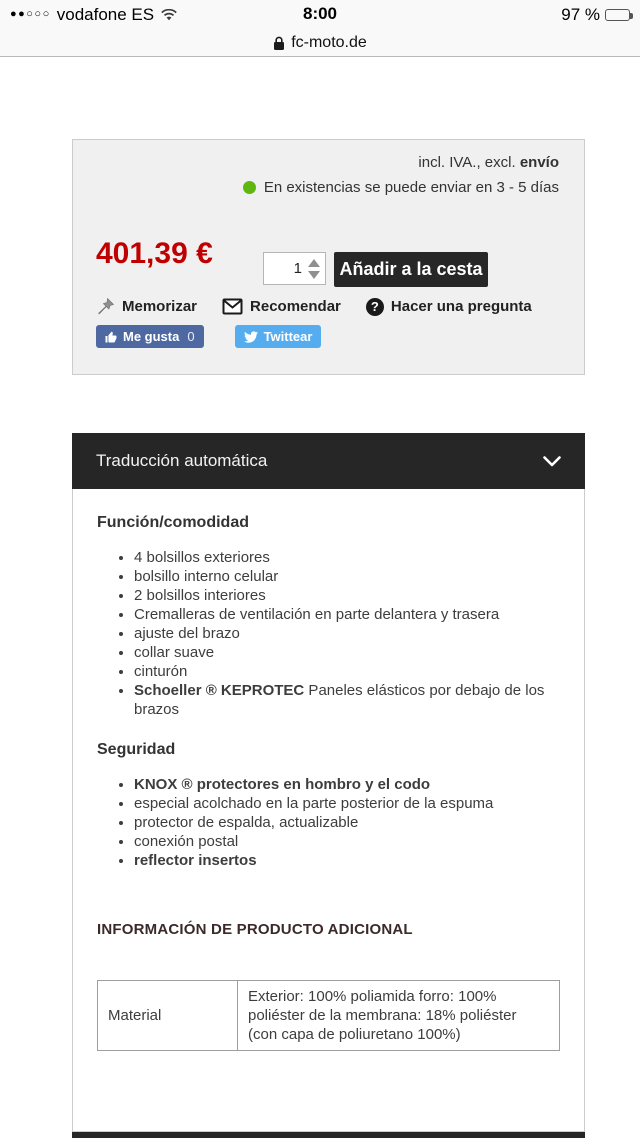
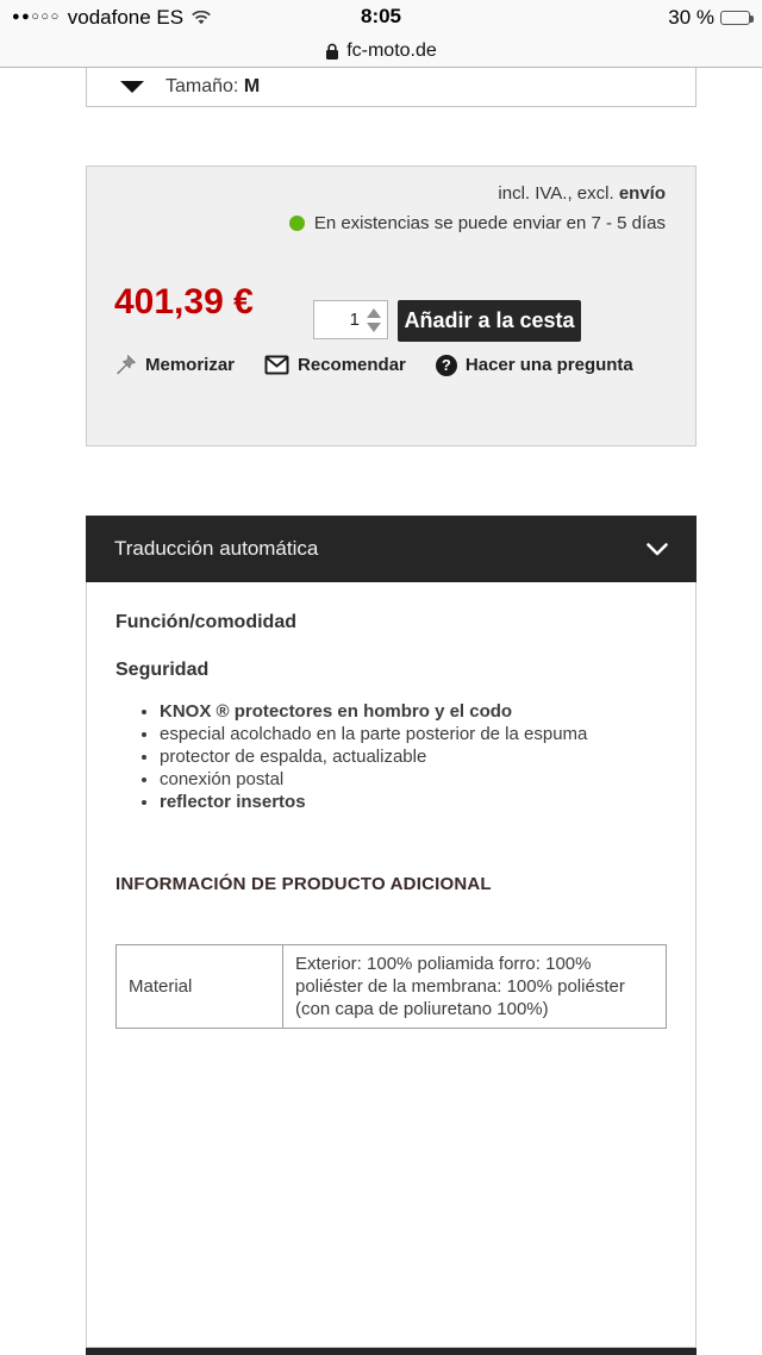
  ●●○○○
  vodafone ES
- 8:00
+ 8:05
- 97 %
+ 30 %
  fc-moto.de
+ Tamaño: M
  incl. IVA., excl. envío
- En existencias se puede enviar en 3 - 5 días
+ En existencias se puede enviar en 7 - 5 días
  401,39 €
  1
  Añadir a la cesta
  Memorizar
  Recomendar
  ?
  Hacer una pregunta
- Me gusta
- 0
- Twittear
  Traducción automática
  Función/comodidad
- 4 bolsillos exteriores
- bolsillo interno celular
- 2 bolsillos interiores
- Cremalleras de ventilación en parte delantera y trasera
- ajuste del brazo
- collar suave
- cinturón
- Schoeller ® KEPROTEC Paneles elásticos por debajo de los brazos
  Seguridad
  KNOX ® protectores en hombro y el codo
  especial acolchado en la parte posterior de la espuma
  protector de espalda, actualizable
  conexión postal
  reflector insertos
  INFORMACIÓN DE PRODUCTO ADICIONAL
- Material	Exterior: 100% poliamida forro: 100% poliéster de la membrana: 18% poliéster (con capa de poliuretano 100%)
+ Material	Exterior: 100% poliamida forro: 100% poliéster de la membrana: 100% poliéster (con capa de poliuretano 100%)
